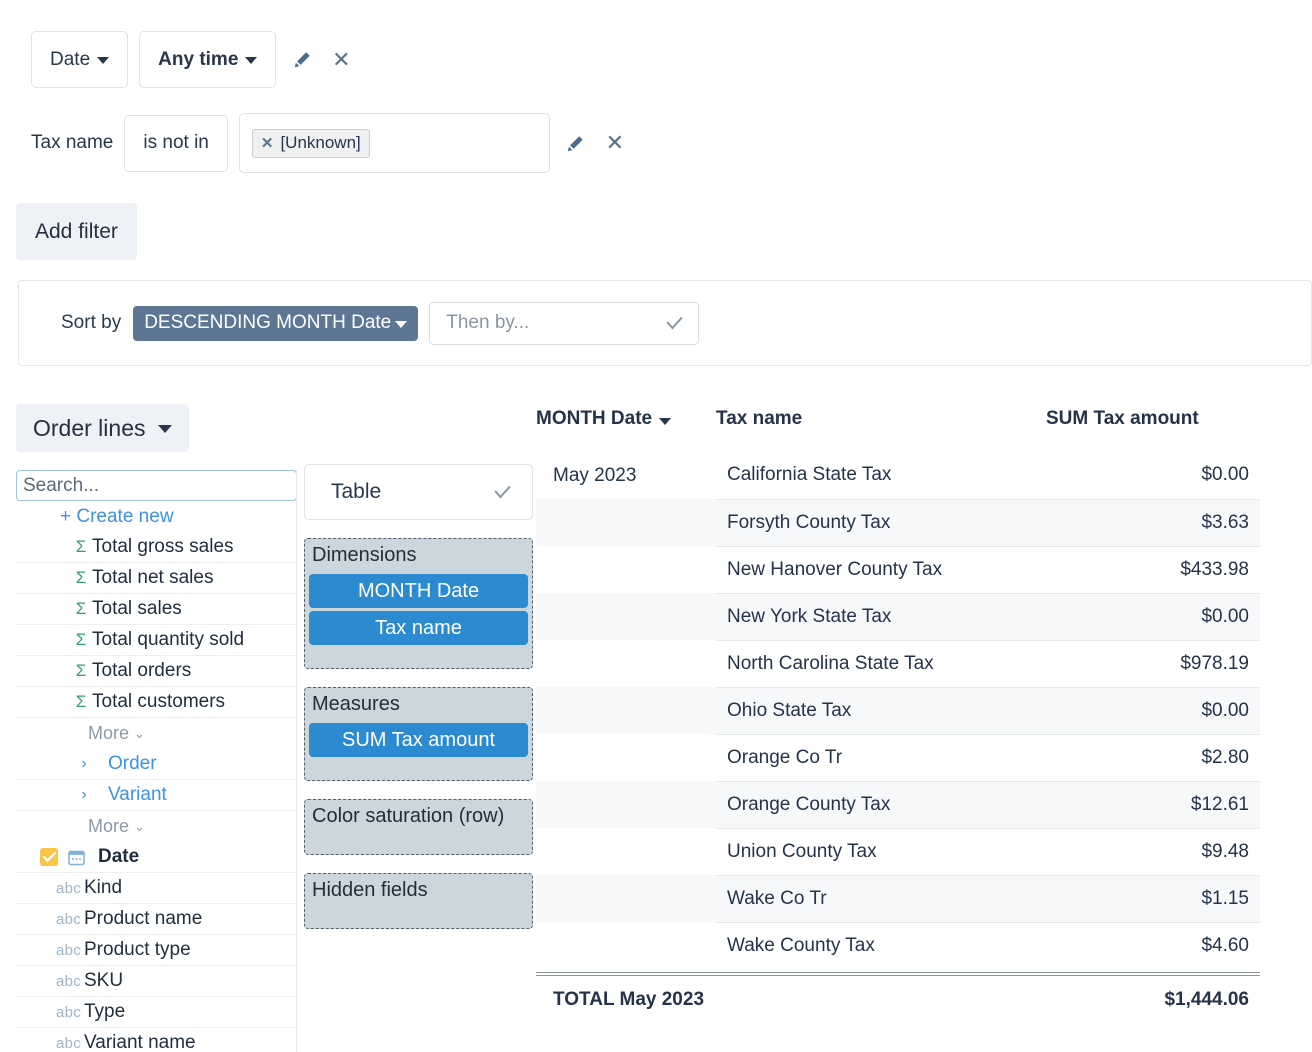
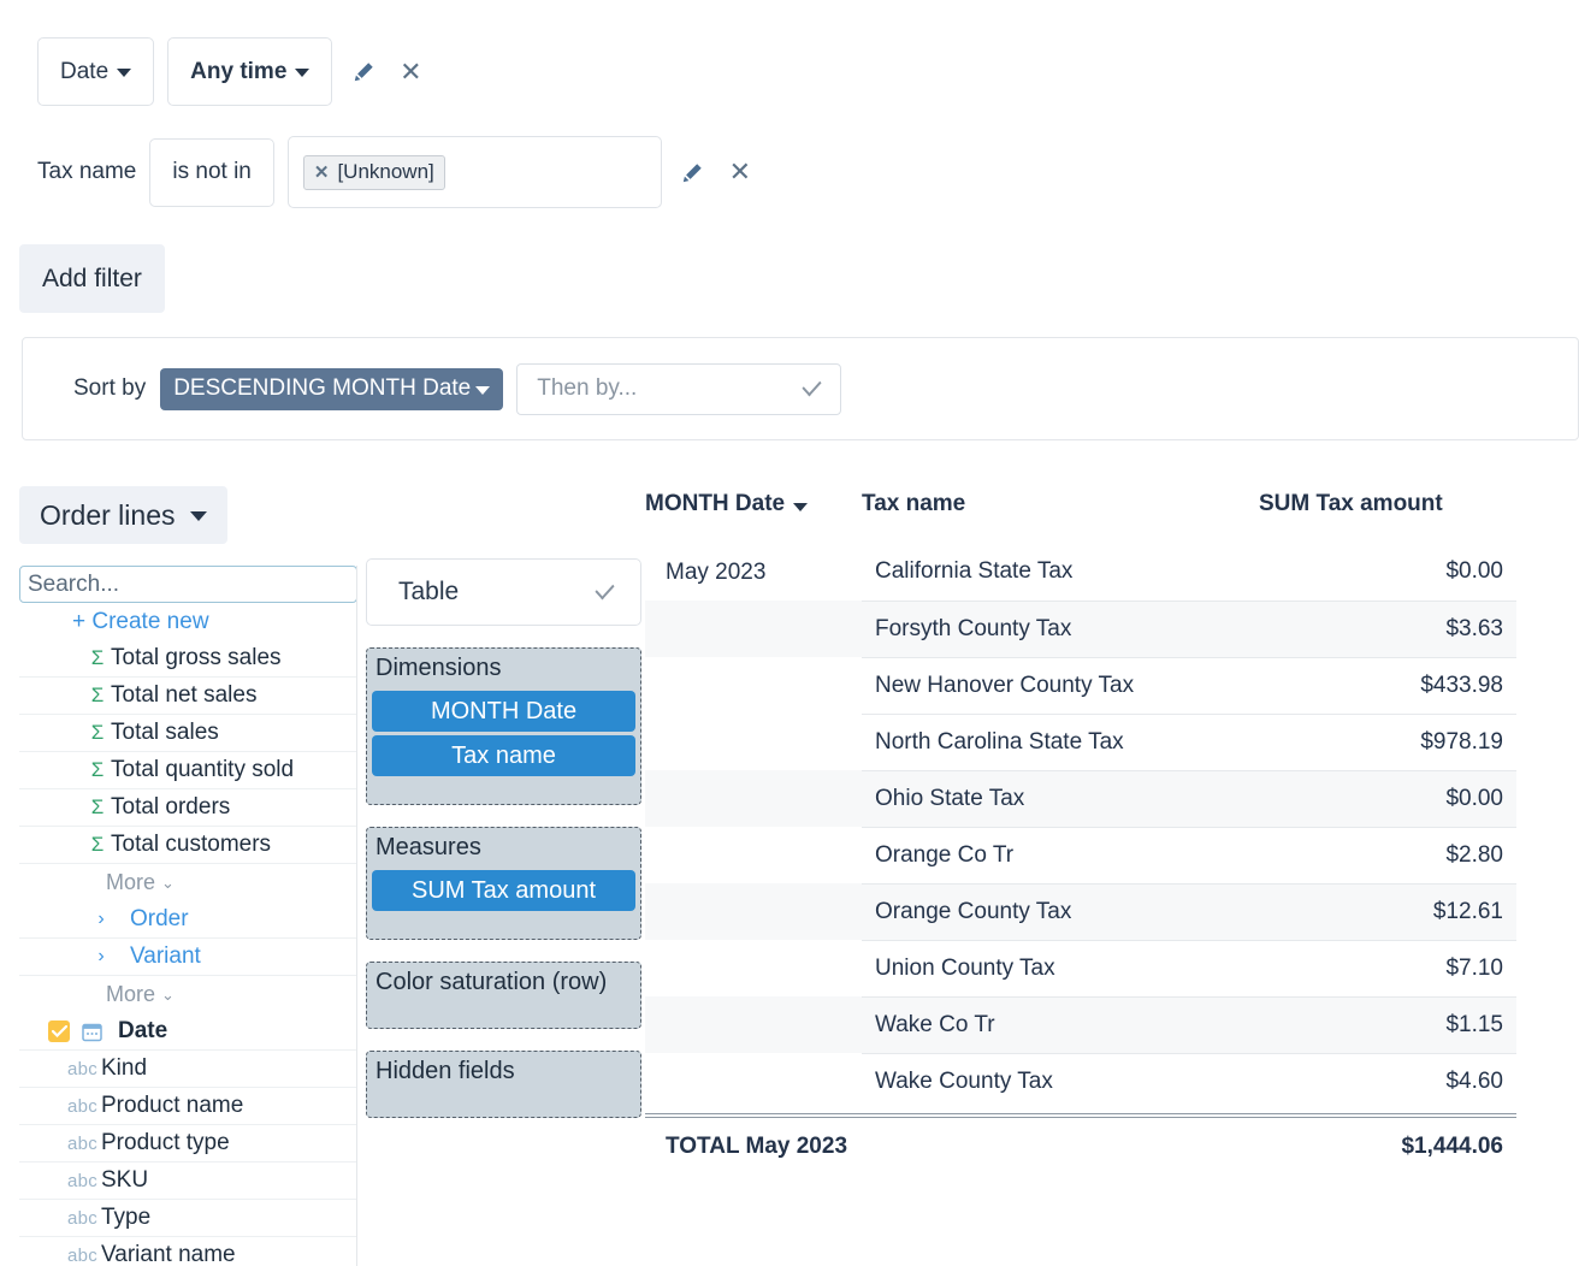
  Date
  Any time
  ✕
  Tax name
  is not in
  ✕
  [Unknown]
  ✕
  Add filter
  Sort by
  DESCENDING MONTH Date
  Then by...
  Order lines
  Search...
  + Create new
  Σ
  Total gross sales
  Σ
  Total net sales
  Σ
  Total sales
  Σ
  Total quantity sold
  Σ
  Total orders
  Σ
  Total customers
  More
  ⌄
  ›
  Order
  ›
  Variant
  More
  ⌄
  Date
  abc
  Kind
  abc
  Product name
  abc
  Product type
  abc
  SKU
  abc
  Type
  abc
  Variant name
  Table
  Dimensions
  MONTH Date
  Tax name
  Measures
  SUM Tax amount
  Color saturation (row)
  Hidden fields
  MONTH Date	Tax name	SUM Tax amount
  May 2023	California State Tax	$0.00
  	Forsyth County Tax	$3.63
  	New Hanover County Tax	$433.98
- 	New York State Tax	$0.00
  	North Carolina State Tax	$978.19
  	Ohio State Tax	$0.00
  	Orange Co Tr	$2.80
  	Orange County Tax	$12.61
- 	Union County Tax	$9.48
+ 	Union County Tax	$7.10
  	Wake Co Tr	$1.15
  	Wake County Tax	$4.60
  TOTAL May 2023
  $1,444.06
